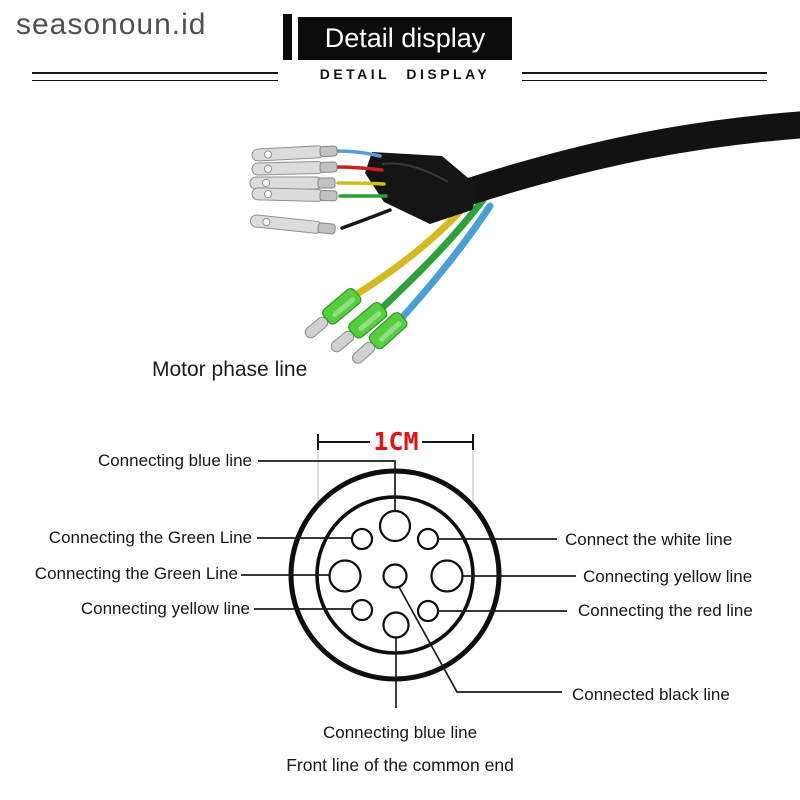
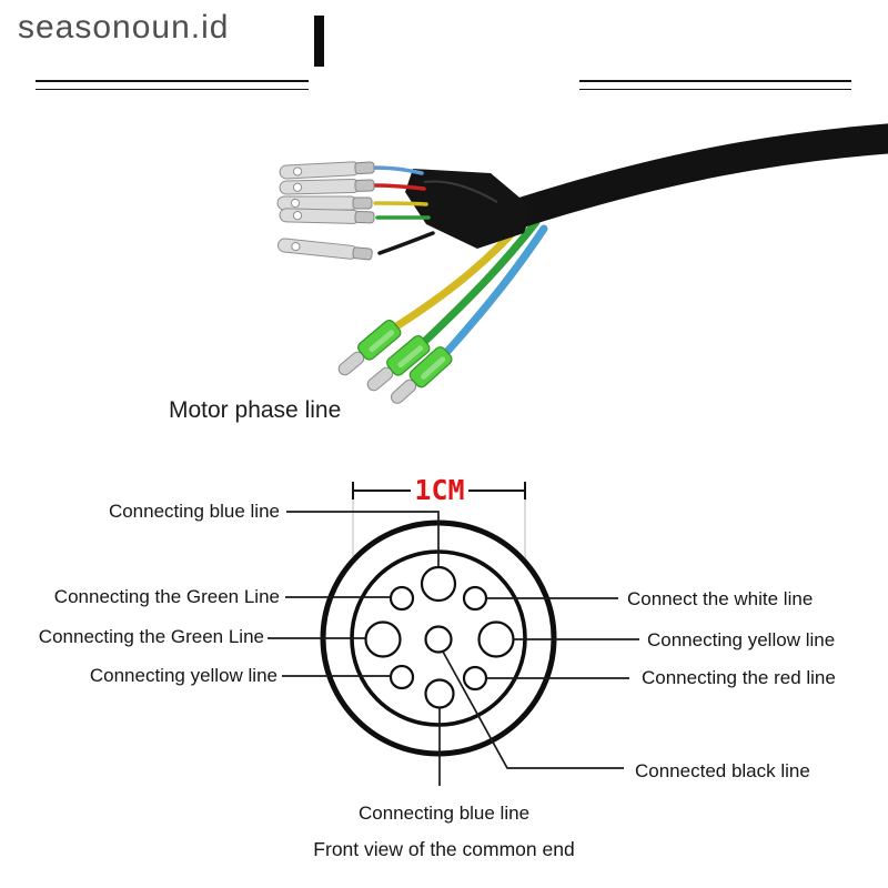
  seasonoun.id
- Detail display
- DETAIL DISPLAY
  Motor phase line
  1CM
  Connecting blue line
  Connecting the Green Line
  Connecting the Green Line
  Connecting yellow line
  Connect the white line
  Connecting yellow line
  Connecting the red line
  Connected black line
  Connecting blue line
- Front line of the common end
+ Front view of the common end
